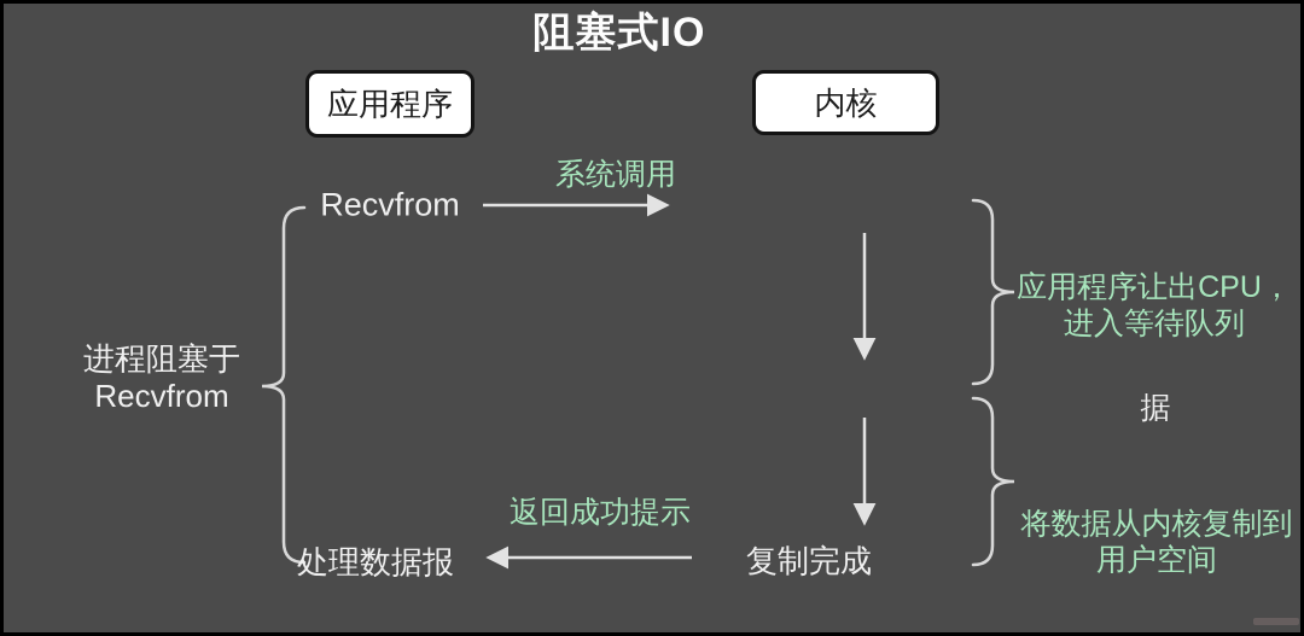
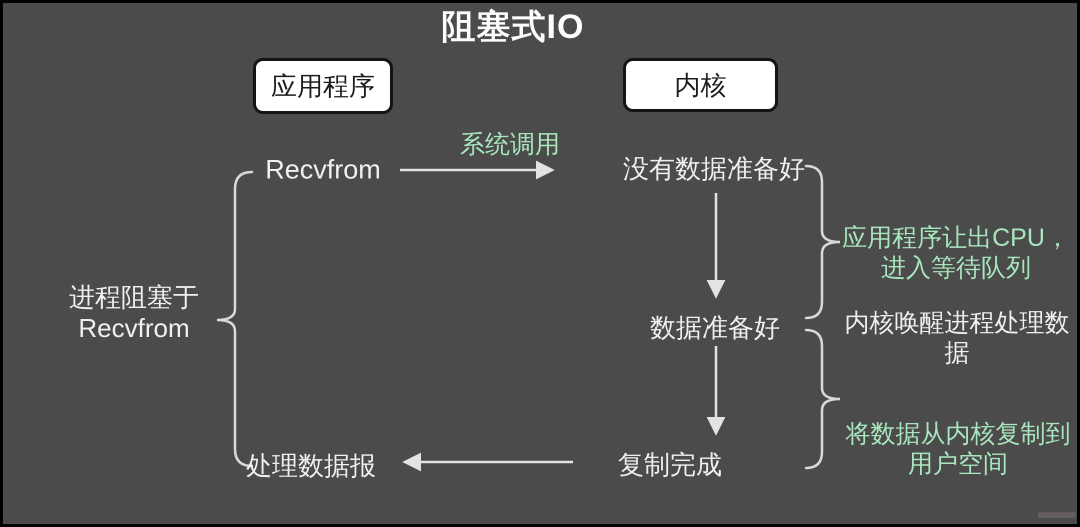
  阻塞式IO
  应用程序
  内核
  Recvfrom
  系统调用
+ 没有数据准备好
  应用程序让出CPU，
  进入等待队列
+ 数据准备好
+ 内核唤醒进程处理数
  据
  复制完成
- 返回成功提示
  处理数据报
  将数据从内核复制到
  用户空间
  进程阻塞于
  Recvfrom
